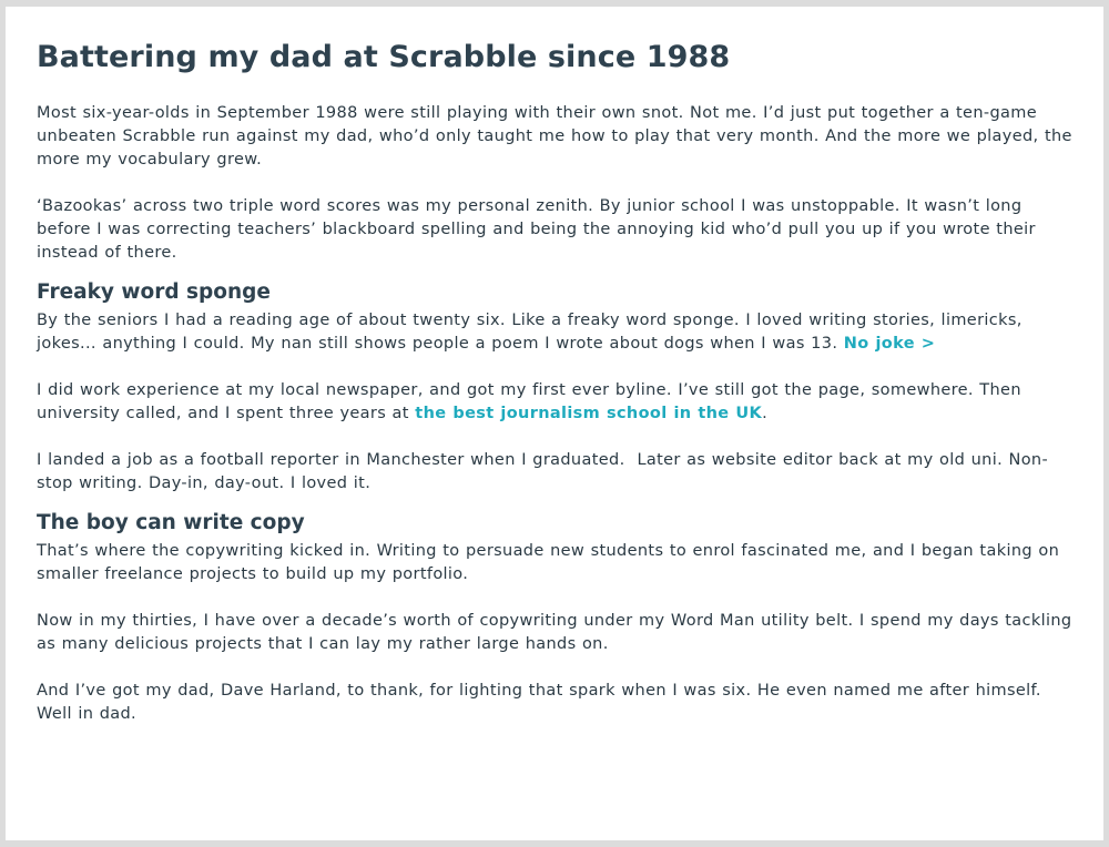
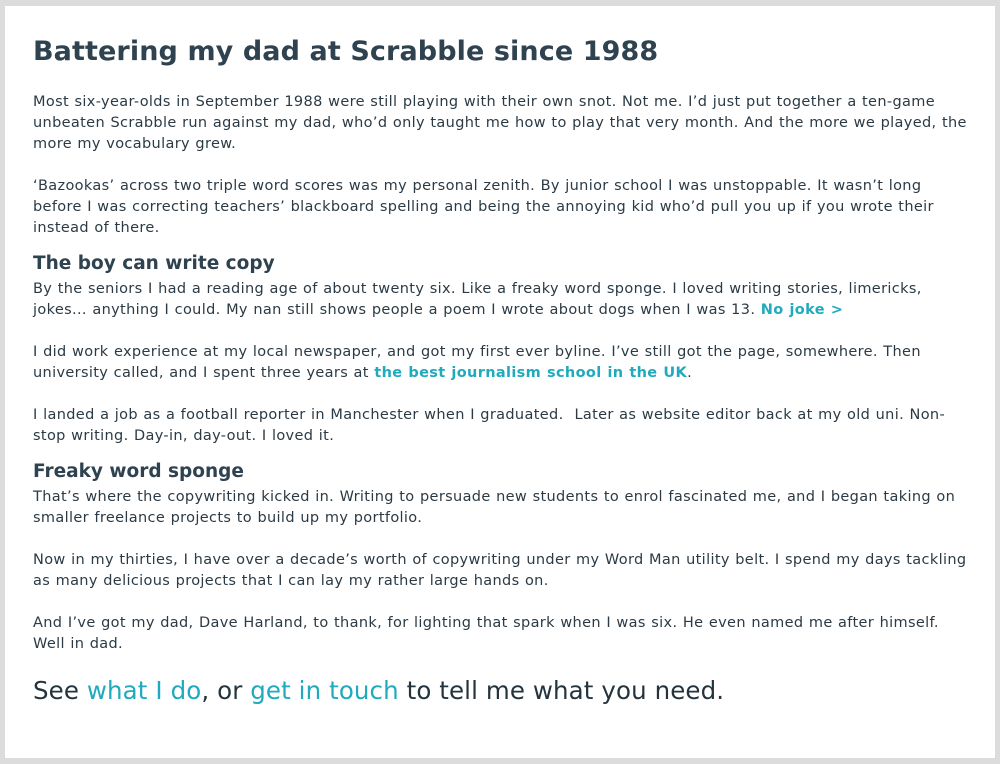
  Battering my dad at Scrabble since 1988
  Most six-year-olds in September 1988 were still playing with their own snot. Not me. I’d just put together a ten-game unbeaten Scrabble run against my dad, who’d only taught me how to play that very month. And the more we played, the more my vocabulary grew.
  ‘Bazookas’ across two triple word scores was my personal zenith. By junior school I was unstoppable. It wasn’t long before I was correcting teachers’ blackboard spelling and being the annoying kid who’d pull you up if you wrote their instead of there.
- Freaky word sponge
+ The boy can write copy
  By the seniors I had a reading age of about twenty six. Like a freaky word sponge. I loved writing stories, limericks, jokes... anything I could. My nan still shows people a poem I wrote about dogs when I was 13. No joke >
  I did work experience at my local newspaper, and got my first ever byline. I’ve still got the page, somewhere. Then university called, and I spent three years at the best journalism school in the UK.
  I landed a job as a football reporter in Manchester when I graduated. Later as website editor back at my old uni. Non-stop writing. Day-in, day-out. I loved it.
- The boy can write copy
+ Freaky word sponge
  That’s where the copywriting kicked in. Writing to persuade new students to enrol fascinated me, and I began taking on smaller freelance projects to build up my portfolio.
  Now in my thirties, I have over a decade’s worth of copywriting under my Word Man utility belt. I spend my days tackling as many delicious projects that I can lay my rather large hands on.
  And I’ve got my dad, Dave Harland, to thank, for lighting that spark when I was six. He even named me after himself. Well in dad.
+ See what I do, or get in touch to tell me what you need.
